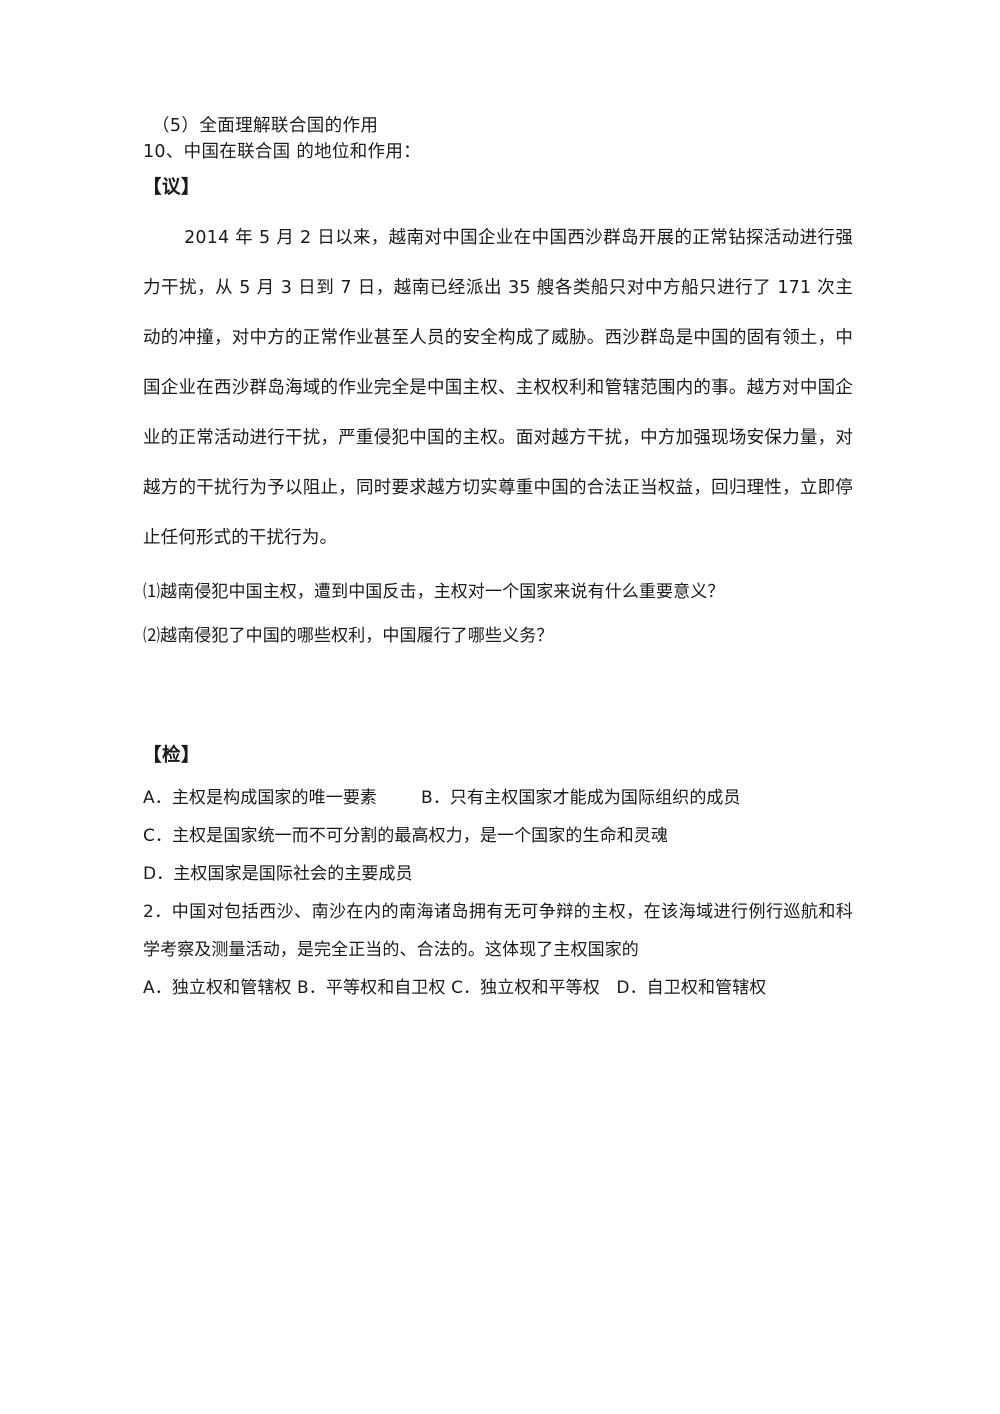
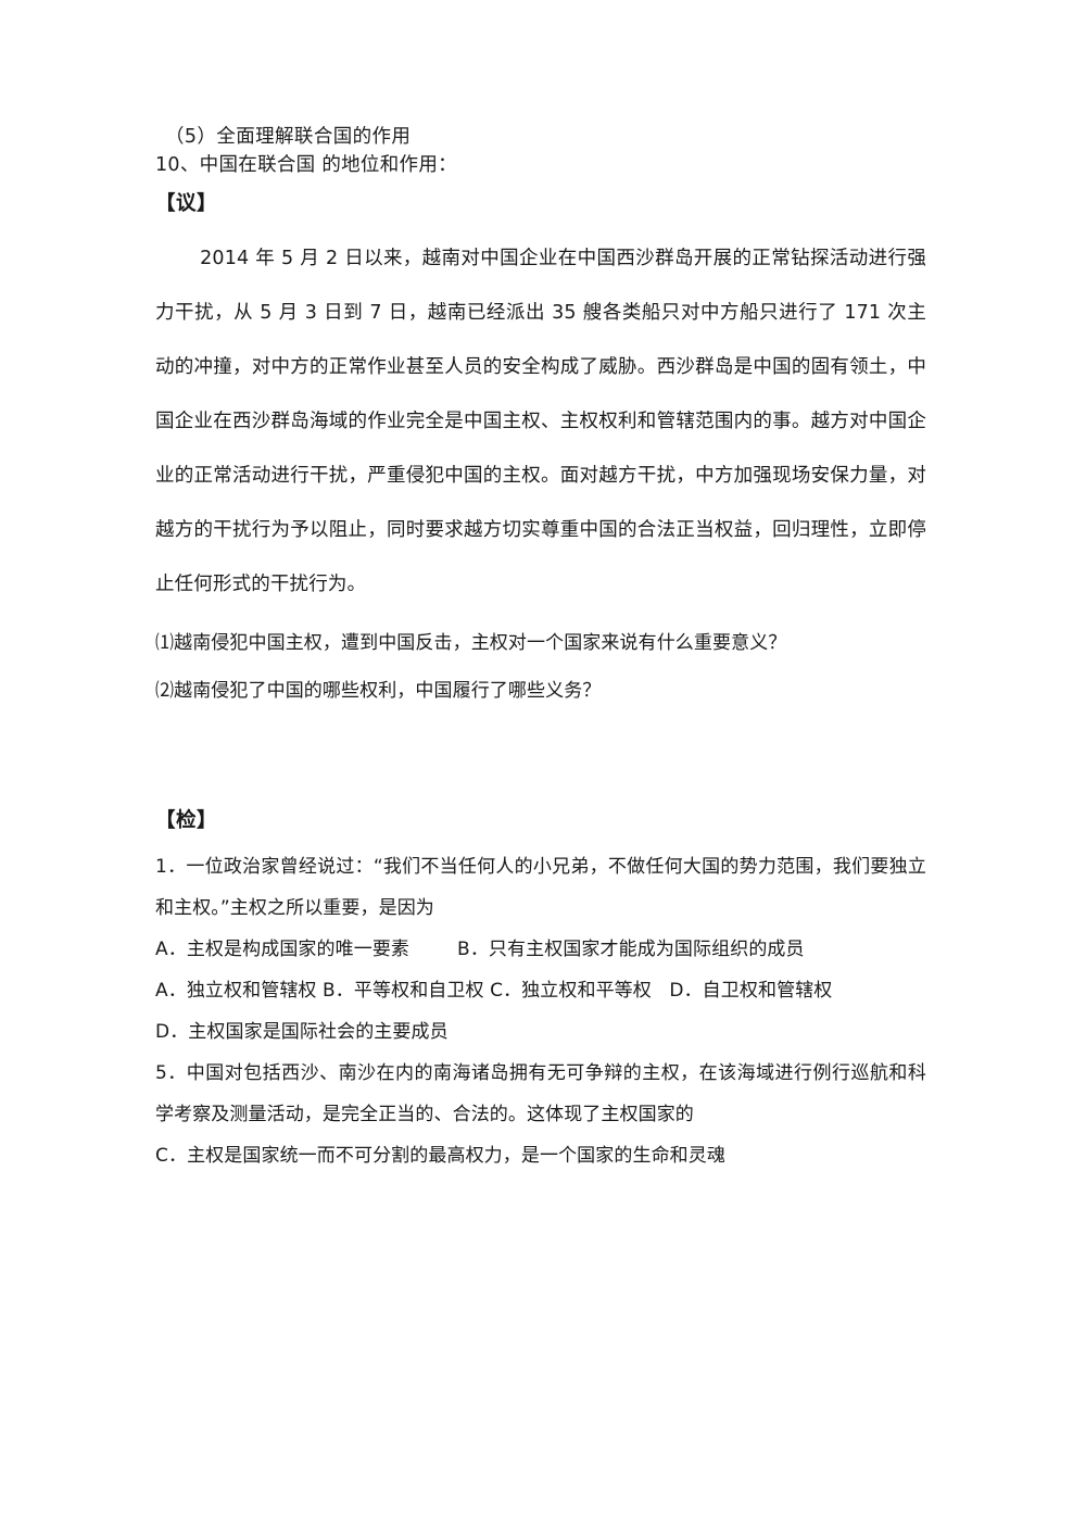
  （5）全面理解联合国的作用
  10、中国在联合国 的地位和作用：
  【议】
  2014 年 5 月 2 日以来，越南对中国企业在中国西沙群岛开展的正常钻探活动进行强力干扰，从 5 月 3 日到 7 日，越南已经派出 35 艘各类船只对中方船只进行了 171 次主动的冲撞，对中方的正常作业甚至人员的安全构成了威胁。西沙群岛是中国的固有领土，中国企业在西沙群岛海域的作业完全是中国主权、主权权利和管辖范围内的事。越方对中国企业的正常活动进行干扰，严重侵犯中国的主权。面对越方干扰，中方加强现场安保力量，对越方的干扰行为予以阻止，同时要求越方切实尊重中国的合法正当权益，回归理性，立即停止任何形式的干扰行为。
  ⑴越南侵犯中国主权，遭到中国反击，主权对一个国家来说有什么重要意义？
  ⑵越南侵犯了中国的哪些权利，中国履行了哪些义务？
  【检】
+ 1．一位政治家曾经说过：“我们不当任何人的小兄弟，不做任何大国的势力范围，我们要独立和主权。”主权之所以重要，是因为
  A．主权是构成国家的唯一要素 B．只有主权国家才能成为国际组织的成员
- C．主权是国家统一而不可分割的最高权力，是一个国家的生命和灵魂
+ A．独立权和管辖权 B．平等权和自卫权 C．独立权和平等权 D．自卫权和管辖权
  D．主权国家是国际社会的主要成员
- 2．中国对包括西沙、南沙在内的南海诸岛拥有无可争辩的主权，在该海域进行例行巡航和科学考察及测量活动，是完全正当的、合法的。这体现了主权国家的
+ 5．中国对包括西沙、南沙在内的南海诸岛拥有无可争辩的主权，在该海域进行例行巡航和科学考察及测量活动，是完全正当的、合法的。这体现了主权国家的
- A．独立权和管辖权 B．平等权和自卫权 C．独立权和平等权 D．自卫权和管辖权
+ C．主权是国家统一而不可分割的最高权力，是一个国家的生命和灵魂
